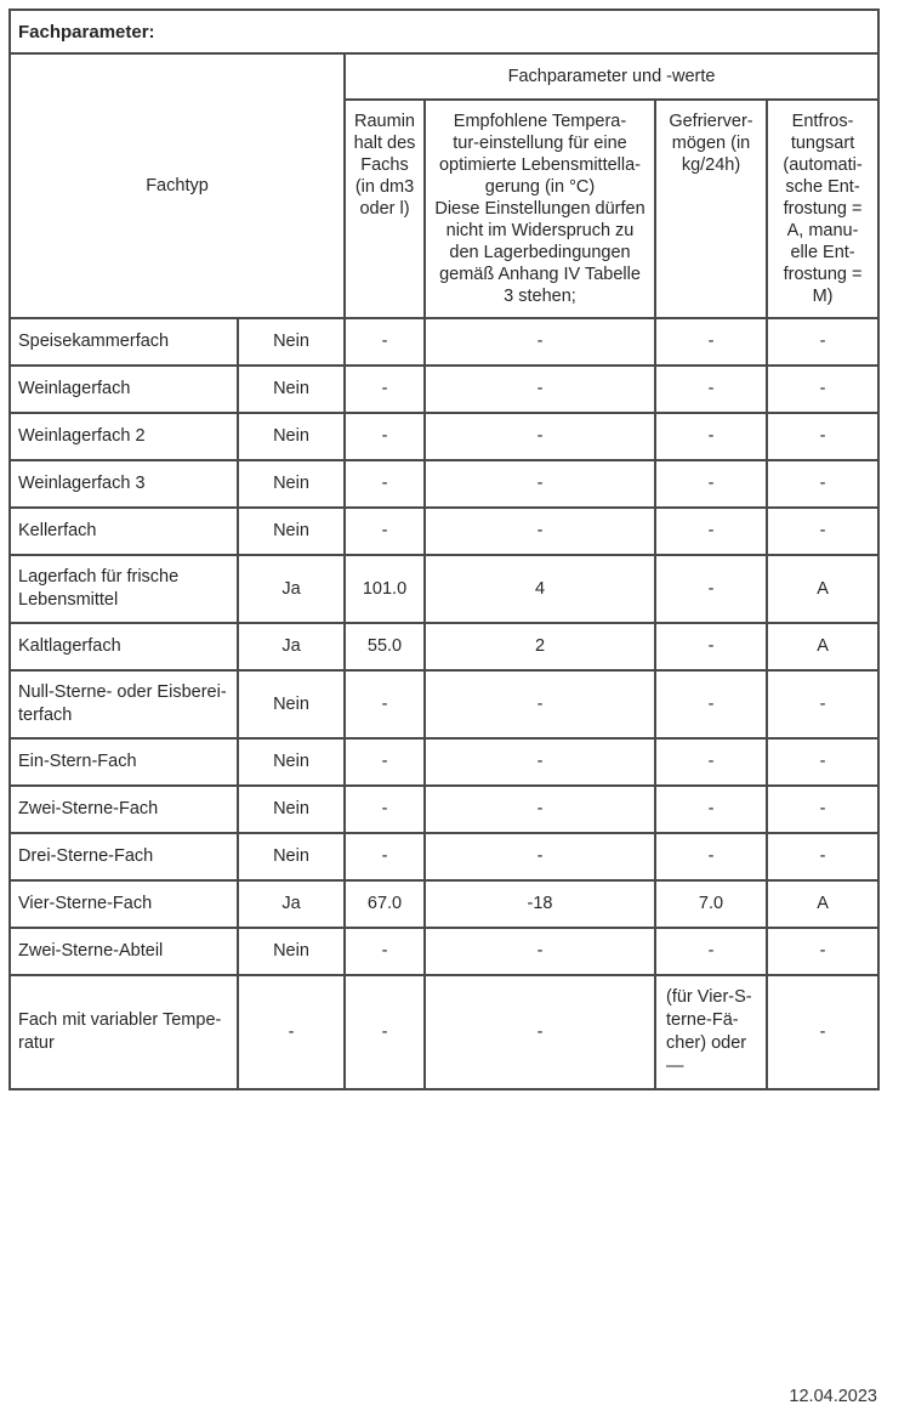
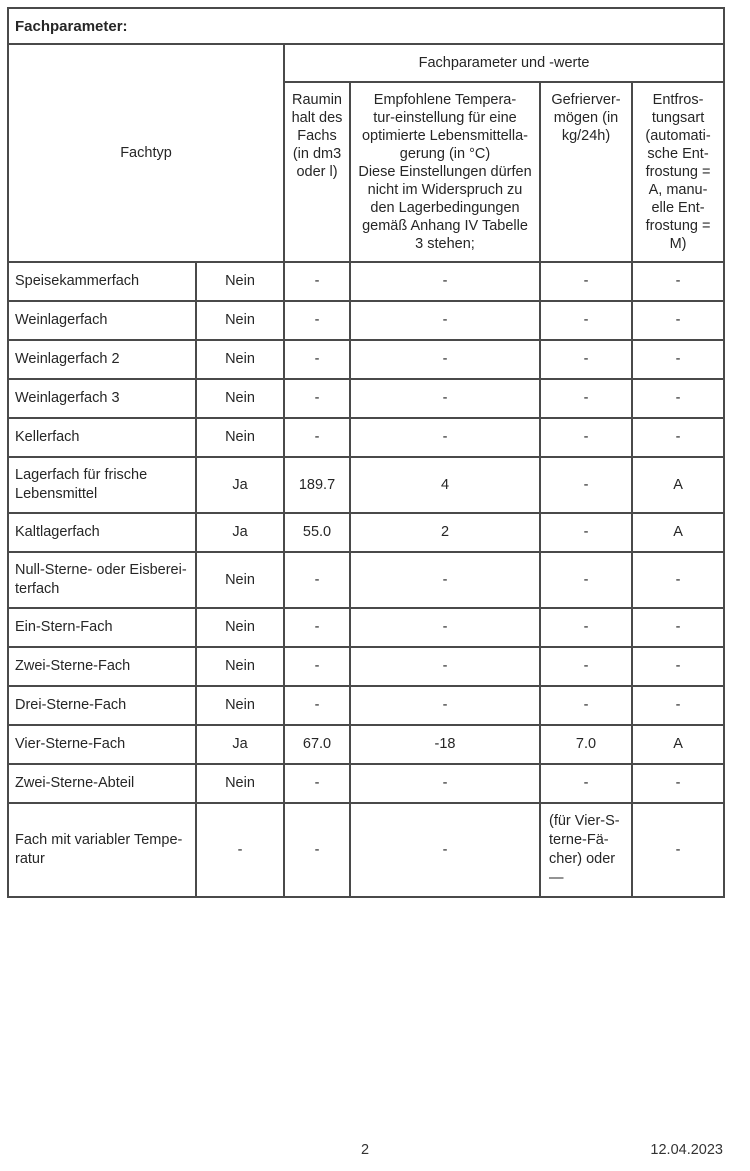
  Fachparameter:
  Fachtyp	Fachparameter und -werte
  Raumin halt des Fachs (in dm3 oder l)	Empfohlene Tempera- tur-einstellung für eine optimierte Lebensmittella- gerung (in °C) Diese Einstellungen dürfen nicht im Widerspruch zu den Lagerbedingungen gemäß Anhang IV Tabelle 3 stehen;	Gefrierver- mögen (in kg/24h)	Entfros- tungsart (automati- sche Ent- frostung = A, manu- elle Ent- frostung = M)
  Speisekammerfach	Nein	-	-	-	-
  Weinlagerfach	Nein	-	-	-	-
  Weinlagerfach 2	Nein	-	-	-	-
  Weinlagerfach 3	Nein	-	-	-	-
  Kellerfach	Nein	-	-	-	-
- Lagerfach für frische Lebensmittel	Ja	101.0	4	-	A
+ Lagerfach für frische Lebensmittel	Ja	189.7	4	-	A
  Kaltlagerfach	Ja	55.0	2	-	A
  Null-Sterne- oder Eisberei- terfach	Nein	-	-	-	-
  Ein-Stern-Fach	Nein	-	-	-	-
  Zwei-Sterne-Fach	Nein	-	-	-	-
  Drei-Sterne-Fach	Nein	-	-	-	-
  Vier-Sterne-Fach	Ja	67.0	-18	7.0	A
  Zwei-Sterne-Abteil	Nein	-	-	-	-
  Fach mit variabler Tempe- ratur	-	-	-	(für Vier-S- terne-Fä- cher) oder —	-
+ 2
  12.04.2023
